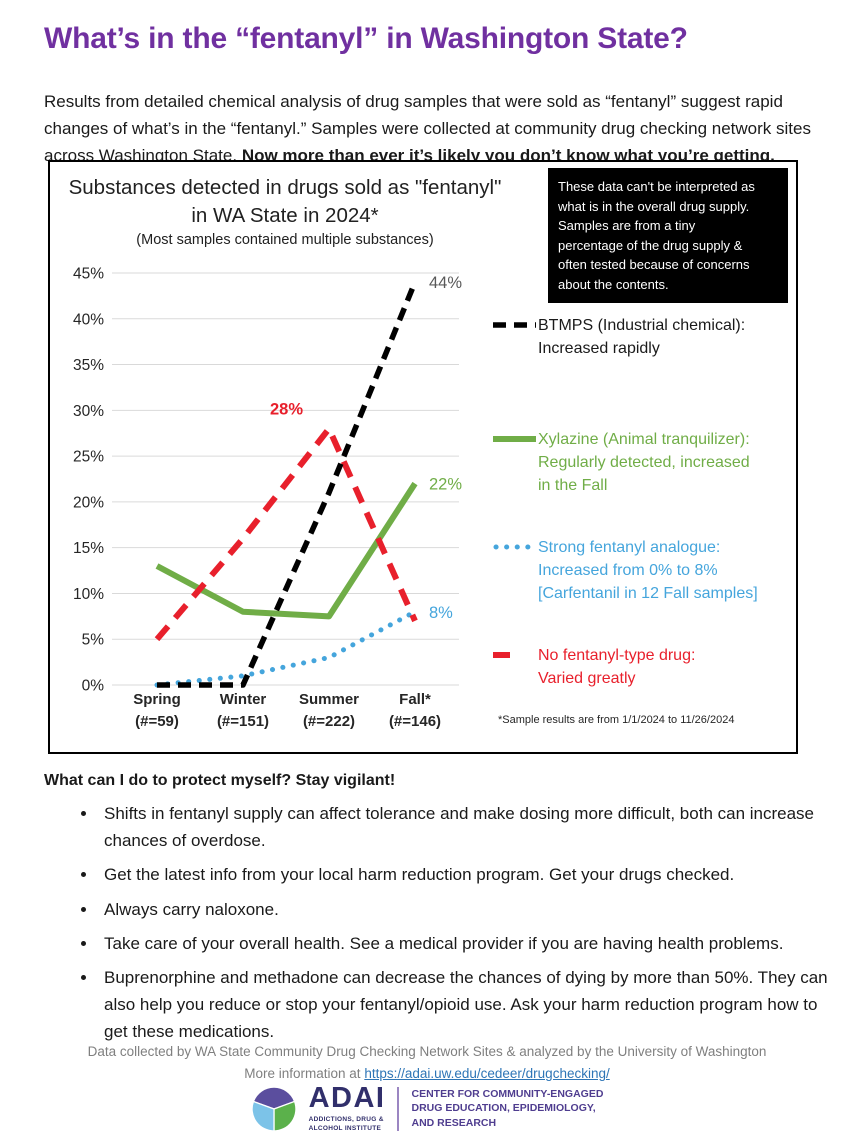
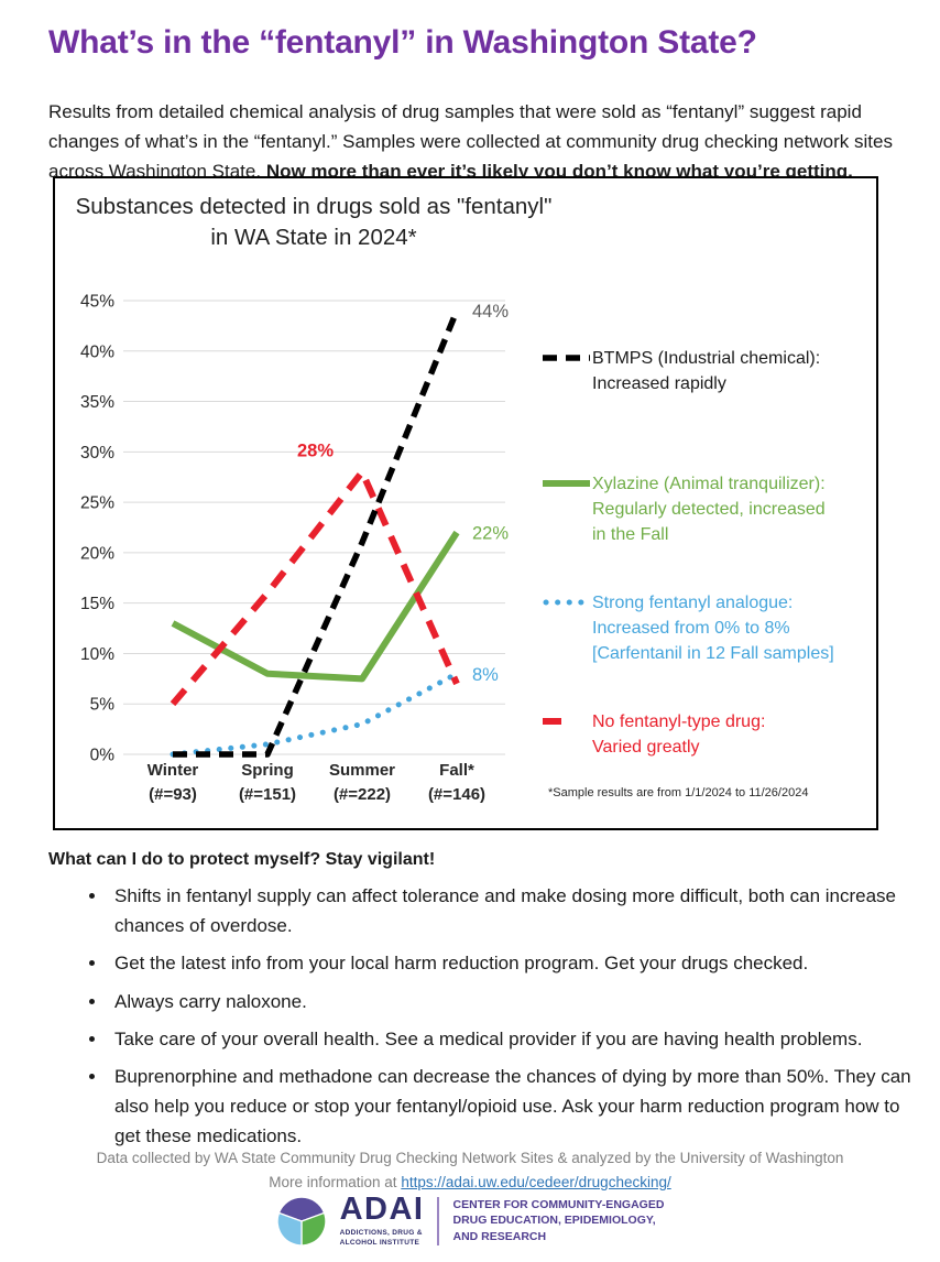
  What’s in the “fentanyl” in Washington State?
  Results from detailed chemical analysis of drug samples that were sold as “fentanyl” suggest rapid changes of what’s in the “fentanyl.” Samples were collected at community drug checking network sites across Washington State. Now more than ever it’s likely you don’t know what you’re getting.
  Substances detected in drugs sold as "fentanyl"
  in WA State in 2024*
- (Most samples contained multiple substances)
- These data can't be interpreted as
- what is in the overall drug supply.
- Samples are from a tiny
- percentage of the drug supply &
- often tested because of concerns
- about the contents.
  0%
  5%
  10%
  15%
  20%
  25%
  30%
  35%
  40%
  45%
- Spring
+ Winter
- (#=59)
+ (#=93)
- Winter
+ Spring
  (#=151)
  Summer
  (#=222)
  Fall*
  (#=146)
  44%
  22%
  8%
  28%
  BTMPS (Industrial chemical):
  Increased rapidly
  Xylazine (Animal tranquilizer):
  Regularly detected, increased
  in the Fall
  Strong fentanyl analogue:
  Increased from 0% to 8%
  [Carfentanil in 12 Fall samples]
  No fentanyl-type drug:
  Varied greatly
  *Sample results are from 1/1/2024 to 11/26/2024
  What can I do to protect myself? Stay vigilant!
  Shifts in fentanyl supply can affect tolerance and make dosing more difficult, both can increase chances of overdose.
  Get the latest info from your local harm reduction program. Get your drugs checked.
  Always carry naloxone.
  Take care of your overall health. See a medical provider if you are having health problems.
  Buprenorphine and methadone can decrease the chances of dying by more than 50%. They can also help you reduce or stop your fentanyl/opioid use. Ask your harm reduction program how to get these medications.
  Data collected by WA State Community Drug Checking Network Sites & analyzed by the University of Washington
  More information at https://adai.uw.edu/cedeer/drugchecking/
  ADAI
  CENTER FOR COMMUNITY-ENGAGED
  DRUG EDUCATION, EPIDEMIOLOGY,
  AND RESEARCH
